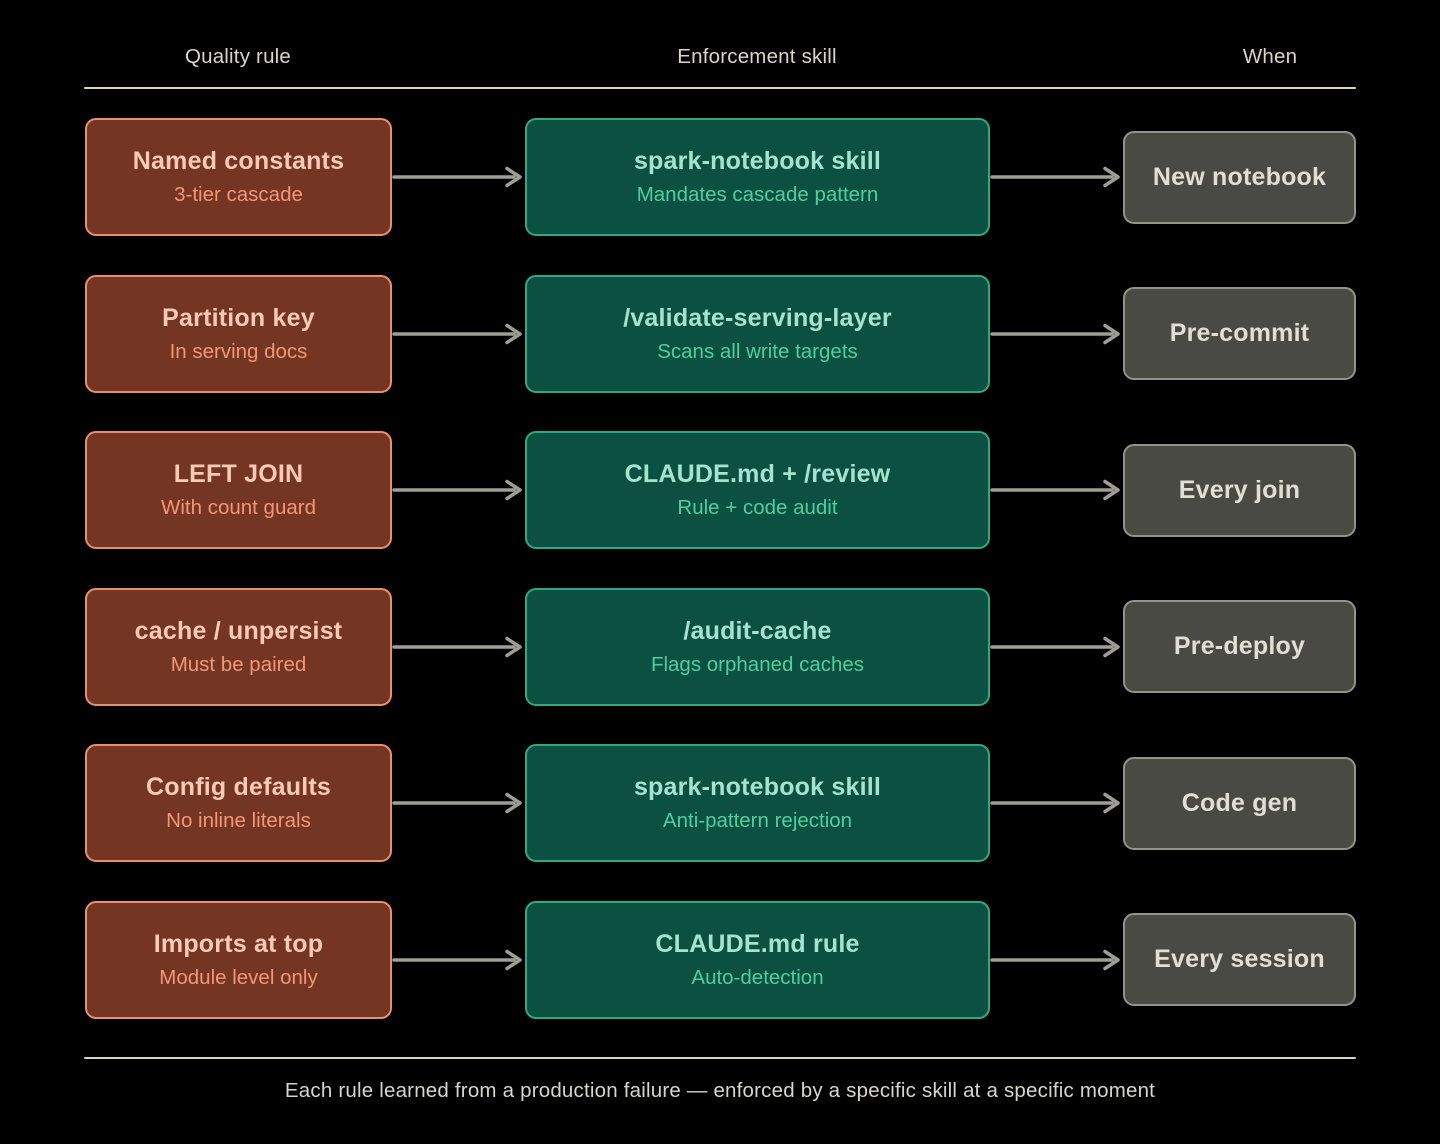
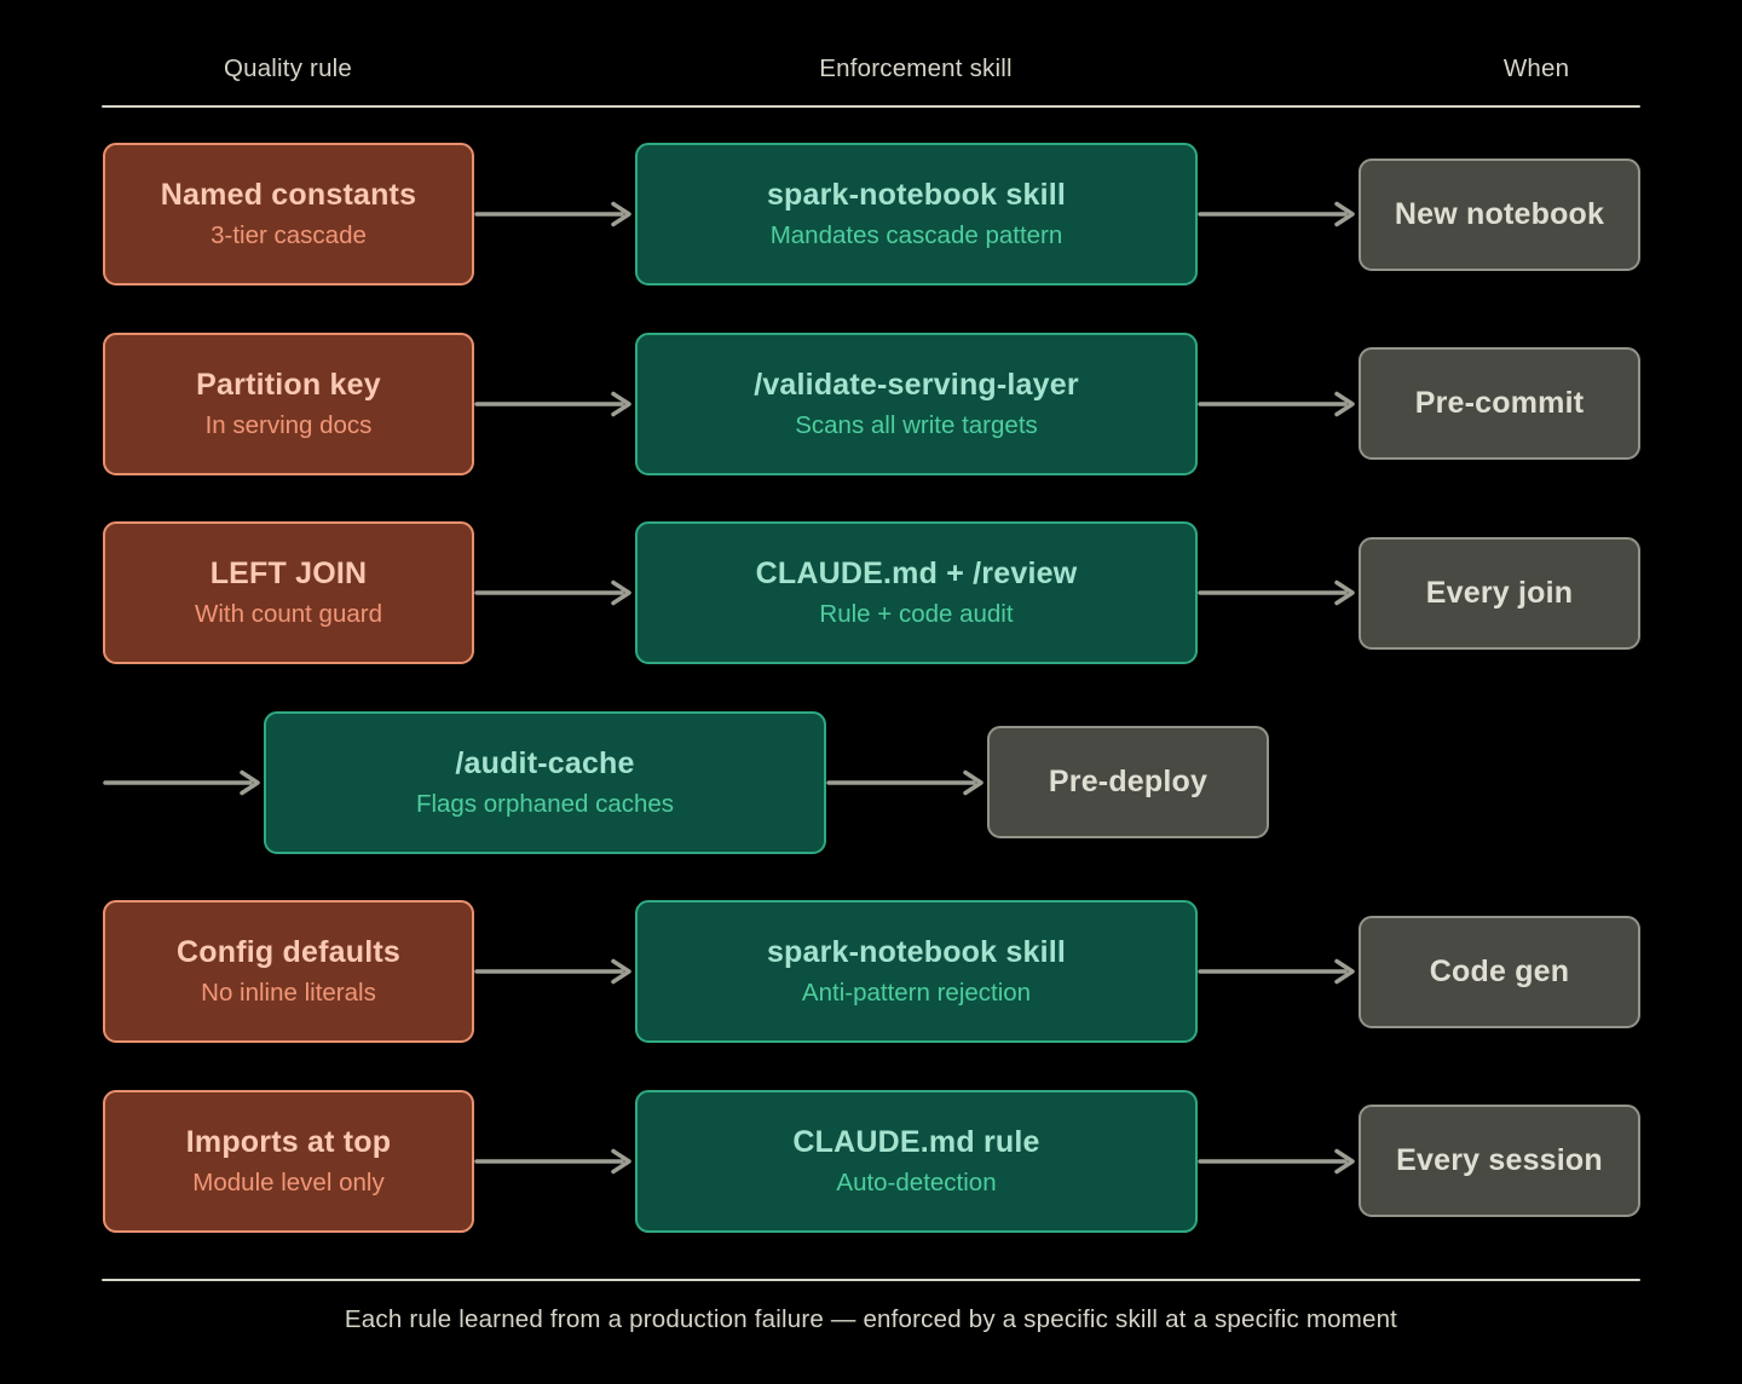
  Quality rule
  Enforcement skill
  When
  Named constants
  3-tier cascade
  spark-notebook skill
  Mandates cascade pattern
  New notebook
  Partition key
  In serving docs
  /validate-serving-layer
  Scans all write targets
  Pre-commit
  LEFT JOIN
  With count guard
  CLAUDE.md + /review
  Rule + code audit
  Every join
- cache / unpersist
- Must be paired
  /audit-cache
  Flags orphaned caches
  Pre-deploy
  Config defaults
  No inline literals
  spark-notebook skill
  Anti-pattern rejection
  Code gen
  Imports at top
  Module level only
  CLAUDE.md rule
  Auto-detection
  Every session
  Each rule learned from a production failure — enforced by a specific skill at a specific moment
